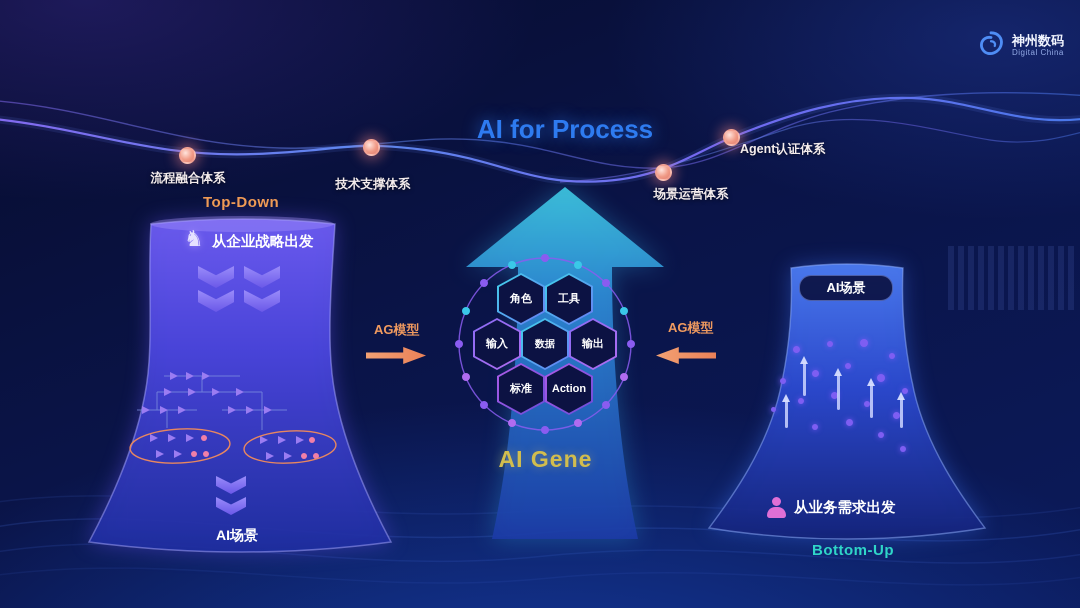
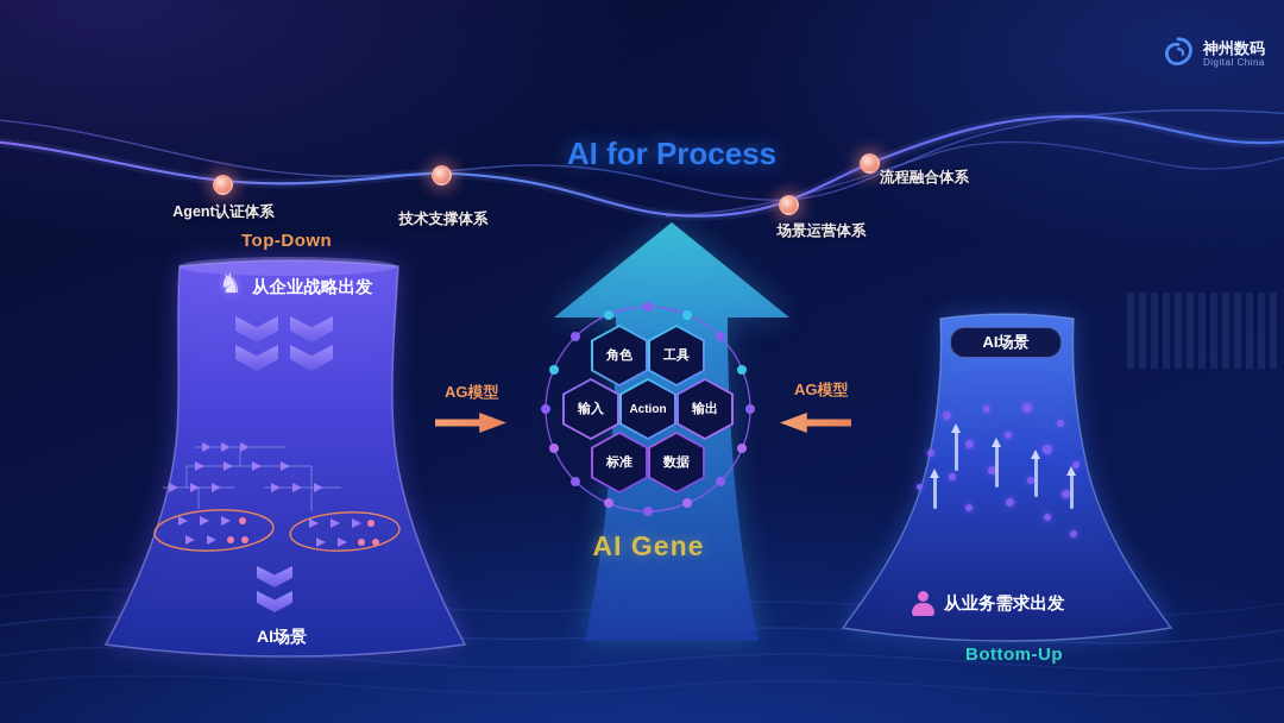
  神州数码
  Digital China
  AI for Process
- 流程融合体系
+ Agent认证体系
  技术支撑体系
  场景运营体系
- Agent认证体系
+ 流程融合体系
  Top-Down
  ♞
  从企业战略出发
  AI场景
  角色
  工具
  输入
- 数据
+ Action
  输出
  标准
- Action
+ 数据
  AI Gene
  AG模型
  AG模型
  AI场景
  从业务需求出发
  Bottom-Up
